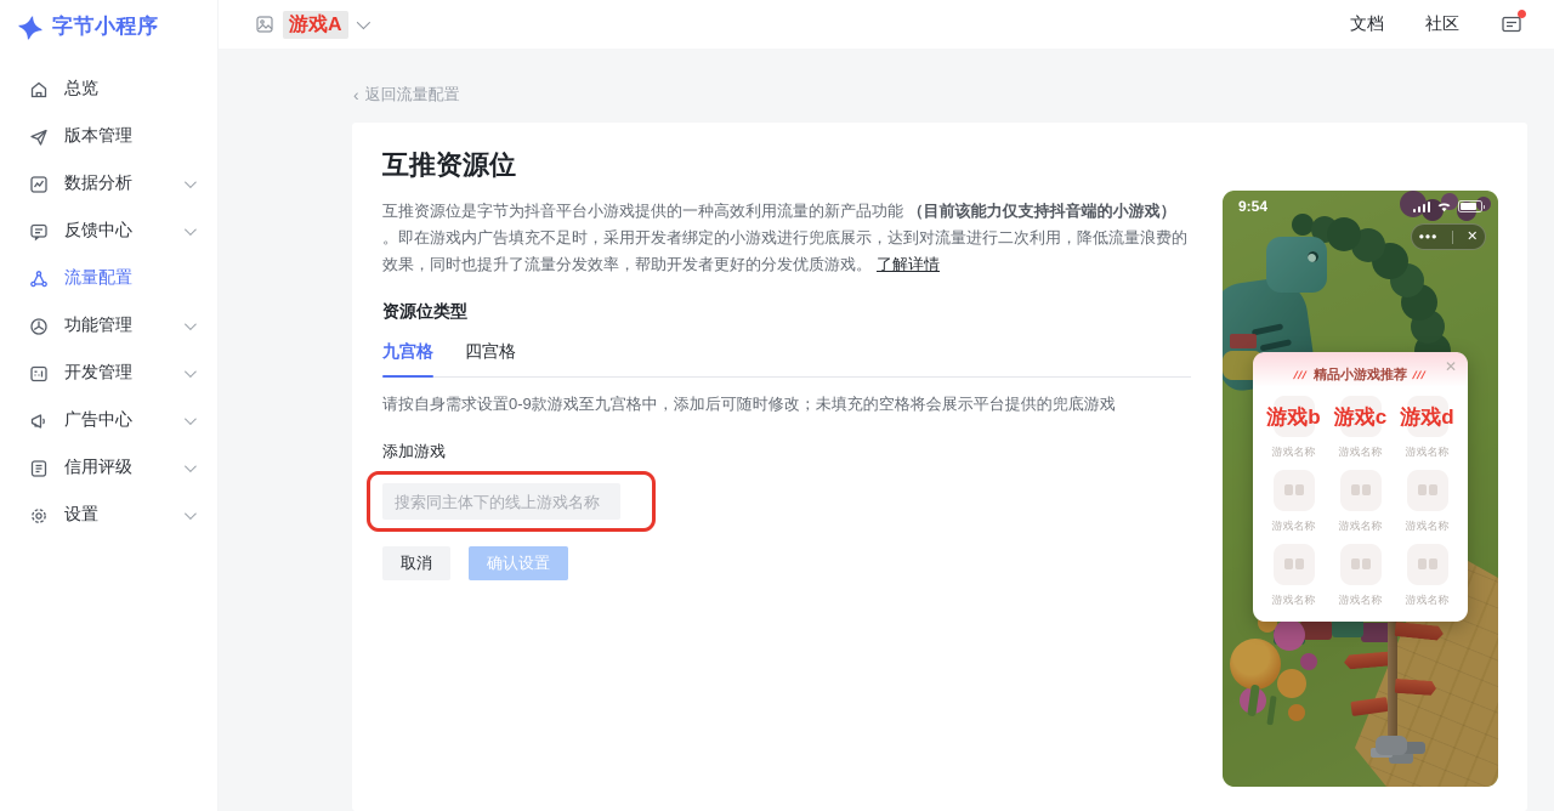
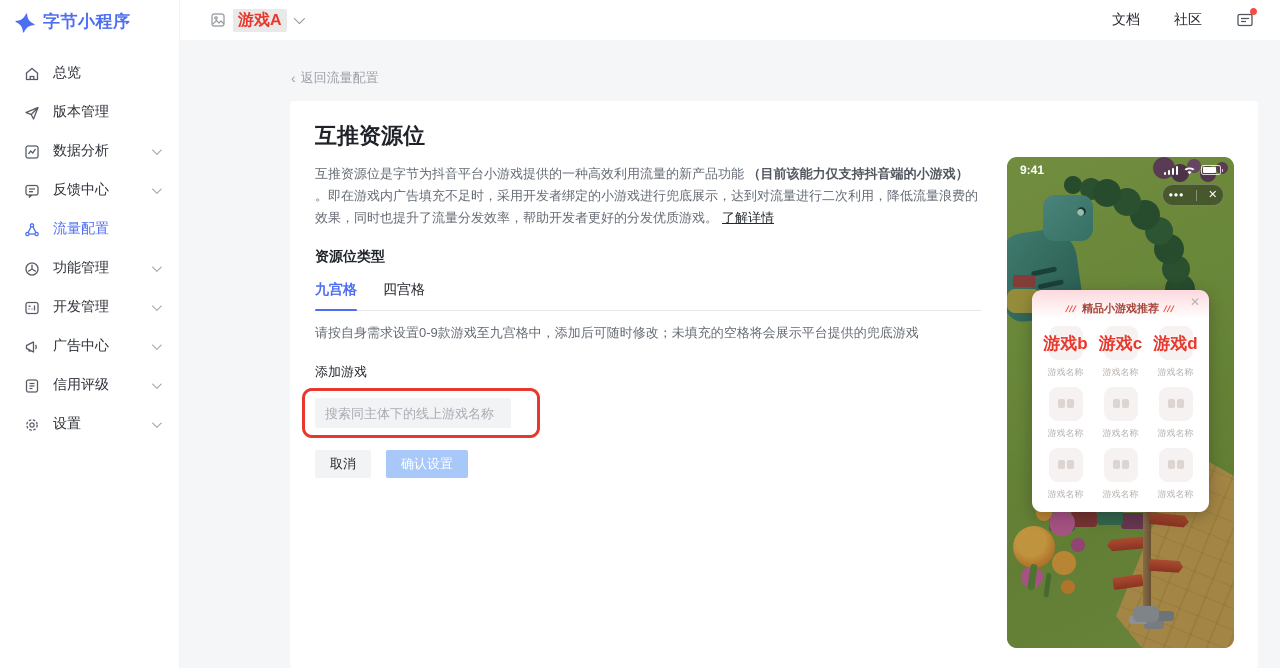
  字节小程序
  总览
  版本管理
  数据分析
  反馈中心
  流量配置
  功能管理
  开发管理
  广告中心
  信用评级
  设置
  游戏A
  文档
  社区
  ‹
  返回流量配置
  互推资源位
  互推资源位是字节为抖音平台小游戏提供的一种高效利用流量的新产品功能 （目前该能力仅支持抖音端的小游戏） 。即在游戏内广告填充不足时，采用开发者绑定的小游戏进行兜底展示，达到对流量进行二次利用，降低流量浪费的效果，同时也提升了流量分发效率，帮助开发者更好的分发优质游戏。 了解详情
  资源位类型
  九宫格
  四宫格
  请按自身需求设置0-9款游戏至九宫格中，添加后可随时修改；未填充的空格将会展示平台提供的兜底游戏
  添加游戏
  搜索同主体下的线上游戏名称
  取消
  确认设置
- 9:54
+ 9:41
  •••
  ✕
  精品小游戏推荐
  ✕
  游戏b
  游戏名称
  游戏c
  游戏名称
  游戏d
  游戏名称
  游戏名称
  游戏名称
  游戏名称
  游戏名称
  游戏名称
  游戏名称
